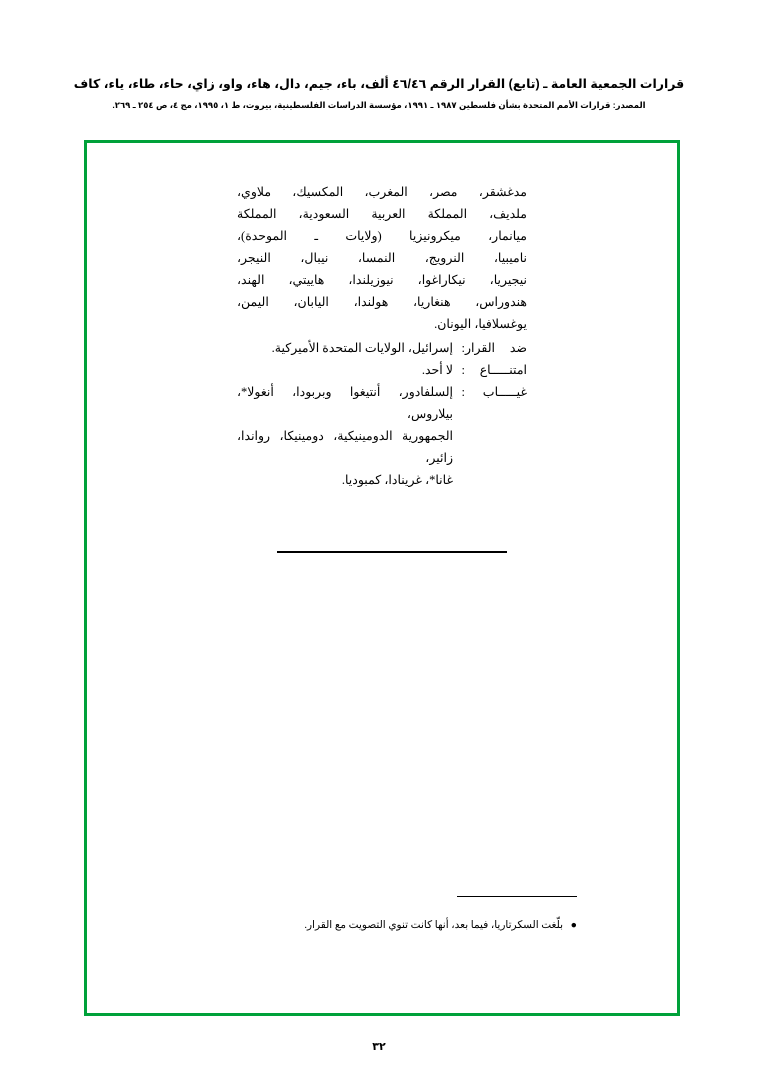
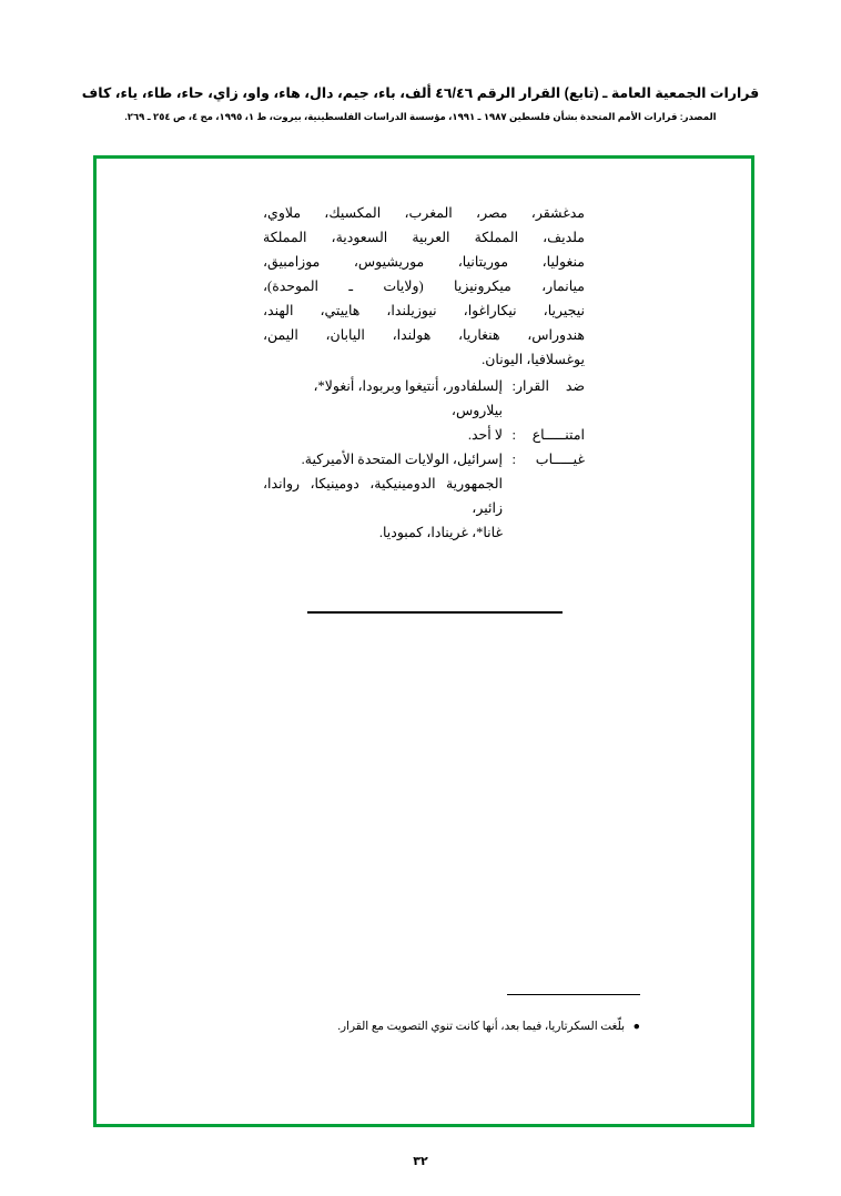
  قرارات الجمعية العامة ـ (تابع) القرار الرقم ٤٦/٤٦ ألف، باء، جيم، دال، هاء، واو، زاي، حاء، طاء، ياء، كاف
  المصدر: قرارات الأمم المتحدة بشأن فلسطين ١٩٨٧ ـ ١٩٩١، مؤسسة الدراسات الفلسطينية، بيروت، ط ١، ١٩٩٥، مج ٤، ص ٢٥٤ ـ ٢٦٩.
  مدغشقر، مصر، المغرب، المكسيك، ملاوي،
  ملديف، المملكة العربية السعودية، المملكة
+ منغوليا، موريتانيا، موريشيوس، موزامبيق،
  ميانمار، ميكرونيزيا (ولايات ـ الموحدة)،
- ناميبيا، النرويج، النمسا، نيبال، النيجر،
  نيجيريا، نيكاراغوا، نيوزيلندا، هاييتي، الهند،
  هندوراس، هنغاريا، هولندا، اليابان، اليمن،
  يوغسلافيا، اليونان.
  ضد القرار
  :
- إسرائيل، الولايات المتحدة الأميركية.
+ إلسلفادور، أنتيغوا وبربودا، أنغولا*، بيلاروس،
  امتنـــــاع
  :
  لا أحد.
  غيـــــاب
  :
- إلسلفادور، أنتيغوا وبربودا، أنغولا*، بيلاروس،
+ إسرائيل، الولايات المتحدة الأميركية.
  الجمهورية الدومينيكية، دومينيكا، رواندا، زائير،
  غانا*، غرينادا، كمبوديا.
  ● بلّغت السكرتاريا، فيما بعد، أنها كانت تنوي التصويت مع القرار.
  ٣٢
